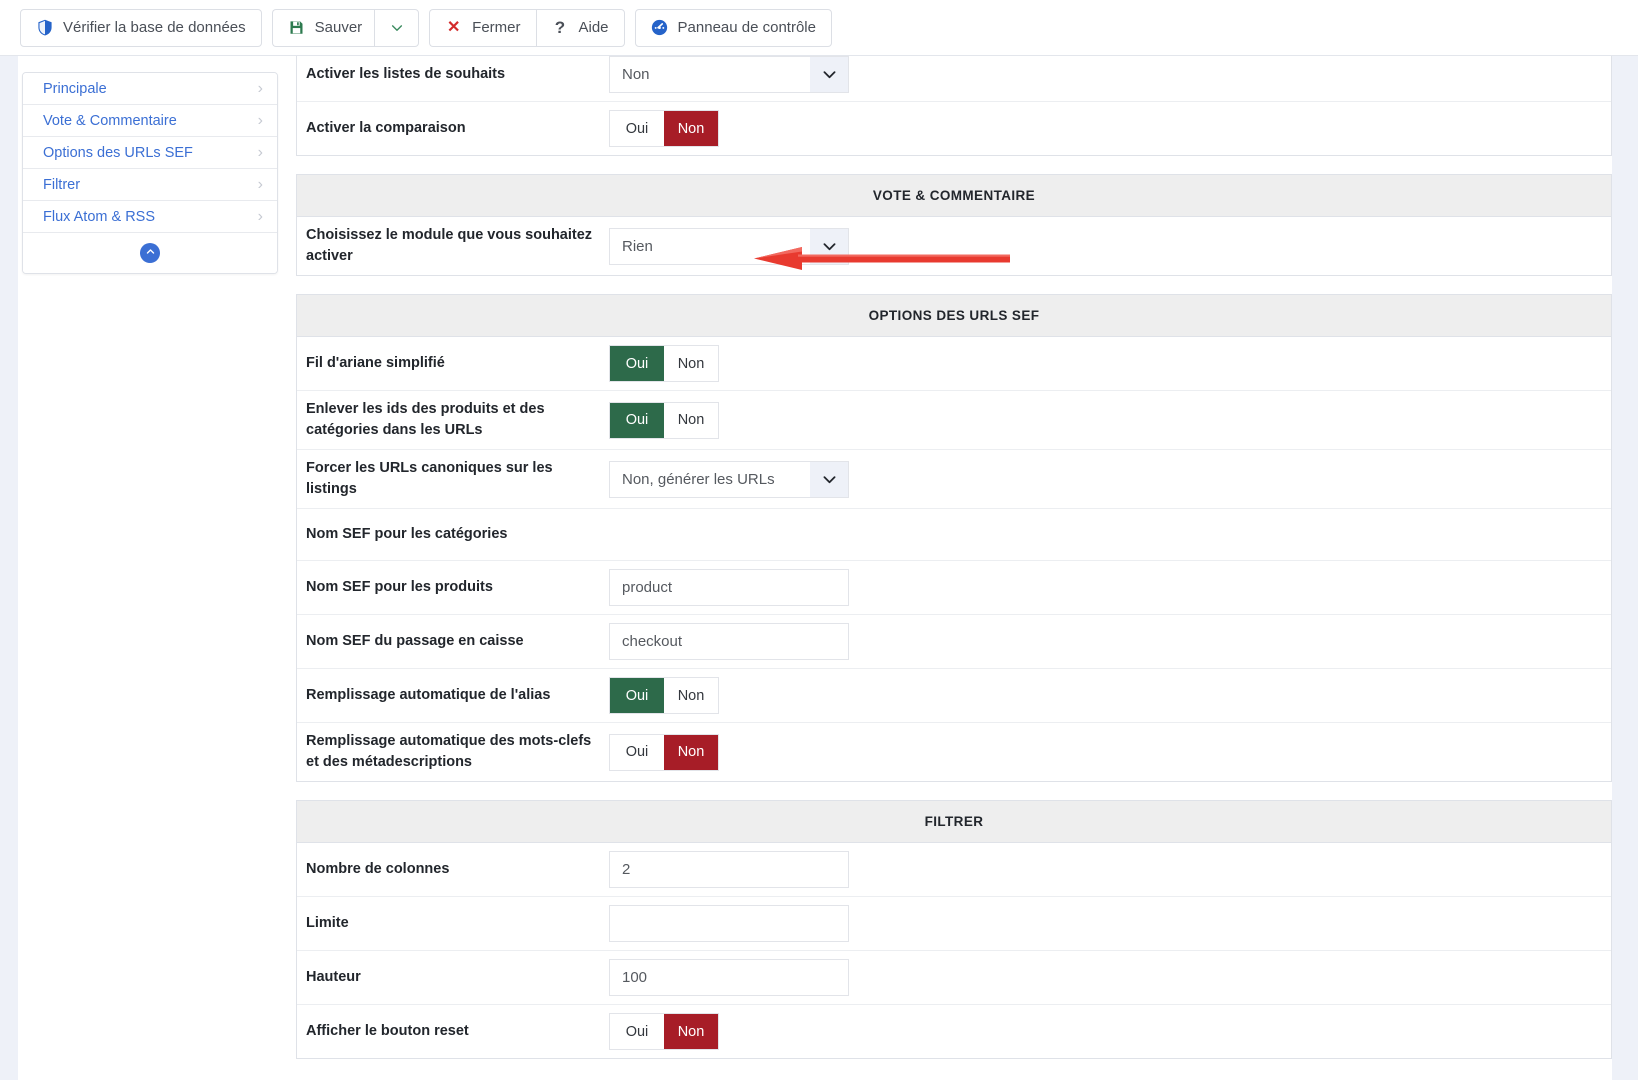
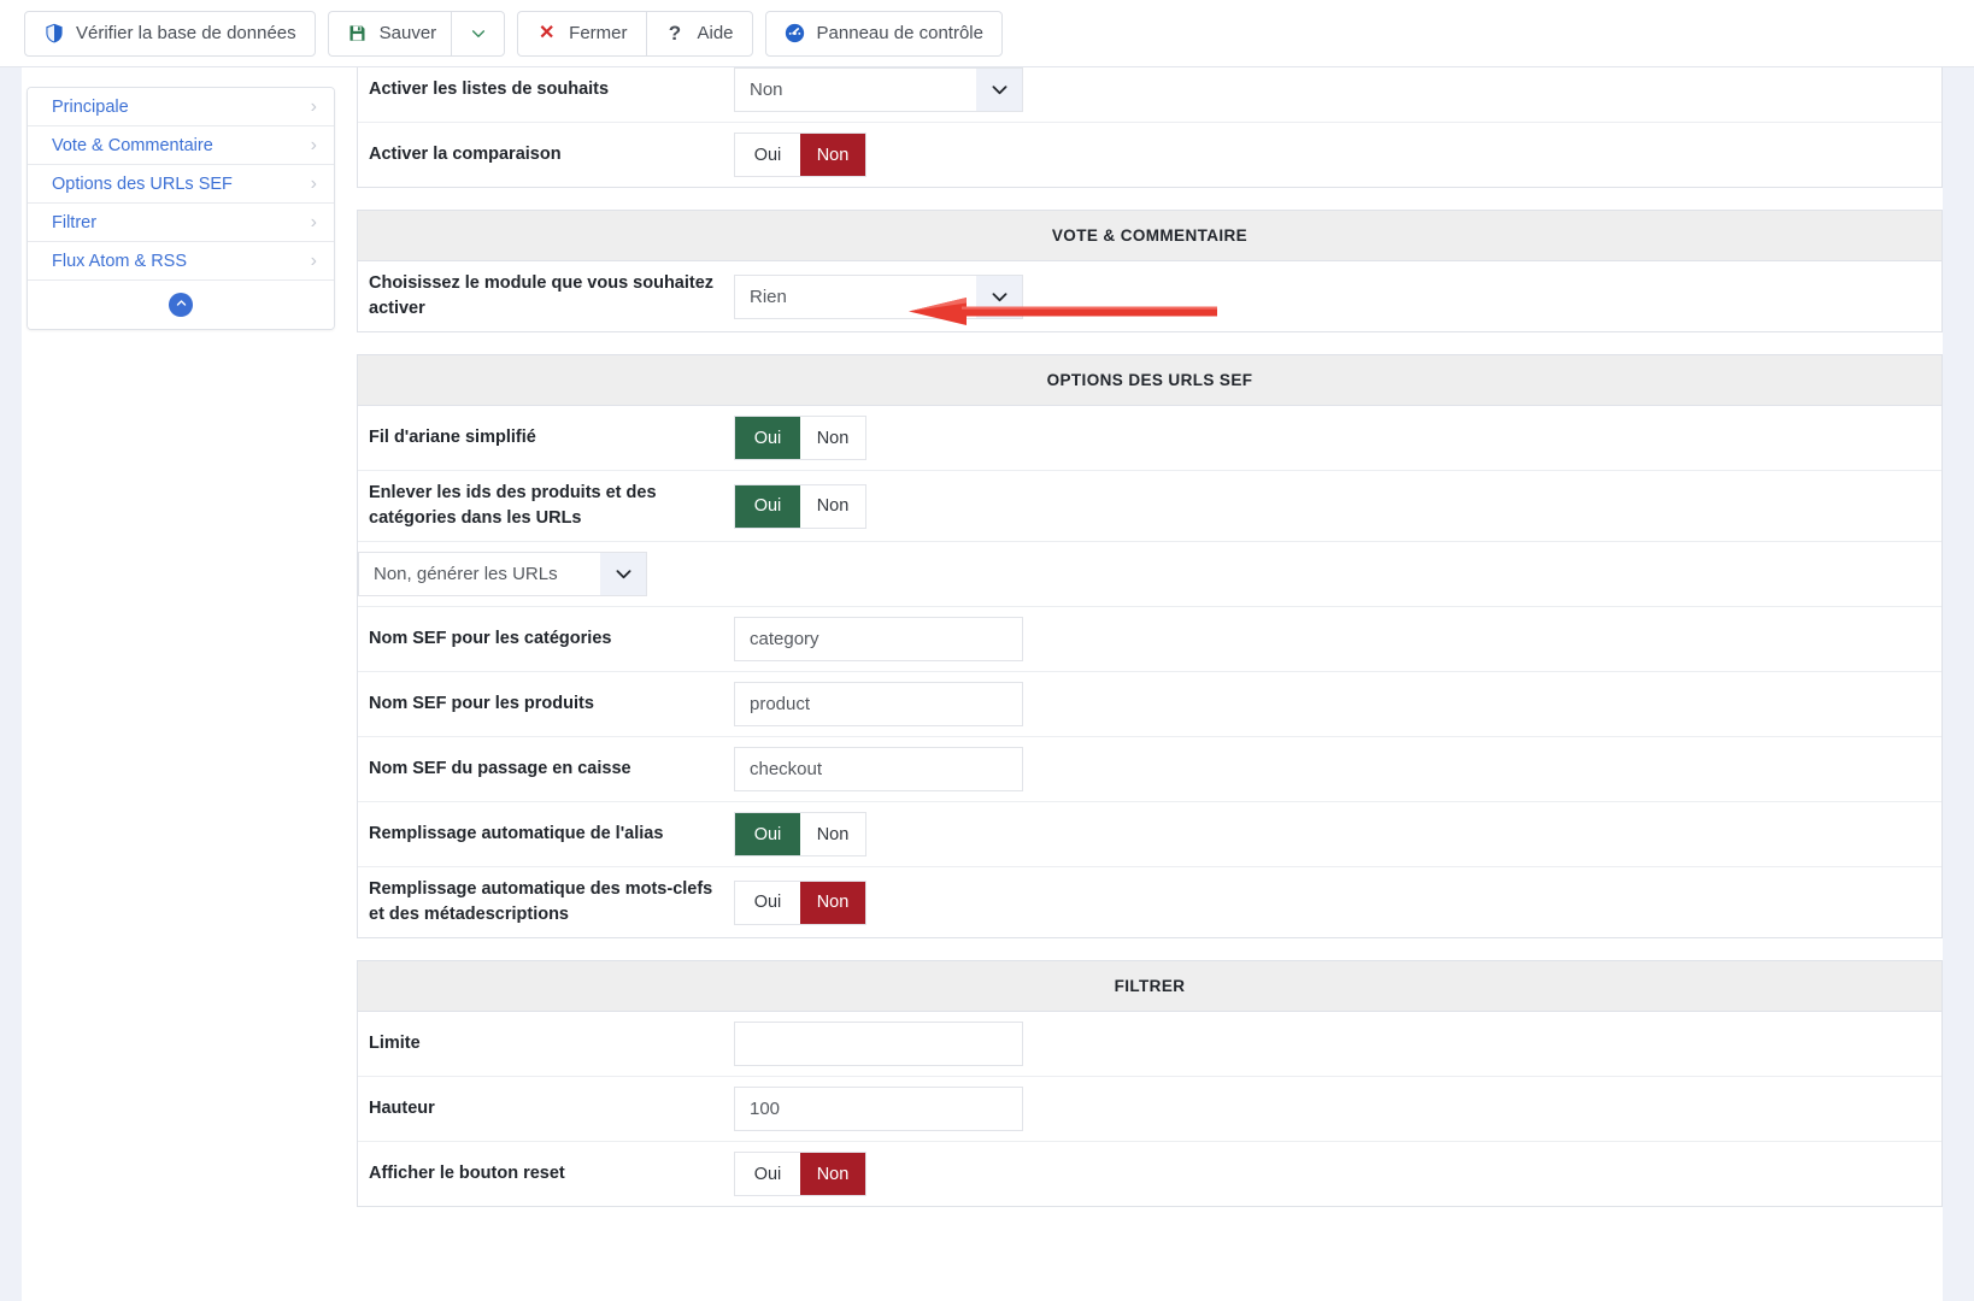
  Vérifier la base de données
  Sauver
  ✕
  Fermer
  ?
  Aide
  Panneau de contrôle
  Principale
  ›
  Vote & Commentaire
  ›
  Options des URLs SEF
  ›
  Filtrer
  ›
  Flux Atom & RSS
  ›
  Activer les listes de souhaits
  Non
  Activer la comparaison
  Oui
  Non
  VOTE & COMMENTAIRE
  Choisissez le module que vous souhaitez activer
  Rien
  OPTIONS DES URLS SEF
  Fil d'ariane simplifié
  Oui
  Non
  Enlever les ids des produits et des catégories dans les URLs
  Oui
  Non
- Forcer les URLs canoniques sur les listings
  Non, générer les URLs
  Nom SEF pour les catégories
+ category
  Nom SEF pour les produits
  product
  Nom SEF du passage en caisse
  checkout
  Remplissage automatique de l'alias
  Oui
  Non
  Remplissage automatique des mots-clefs et des métadescriptions
  Oui
  Non
  FILTRER
- Nombre de colonnes
- 2
  Limite
  Hauteur
  100
  Afficher le bouton reset
  Oui
  Non
